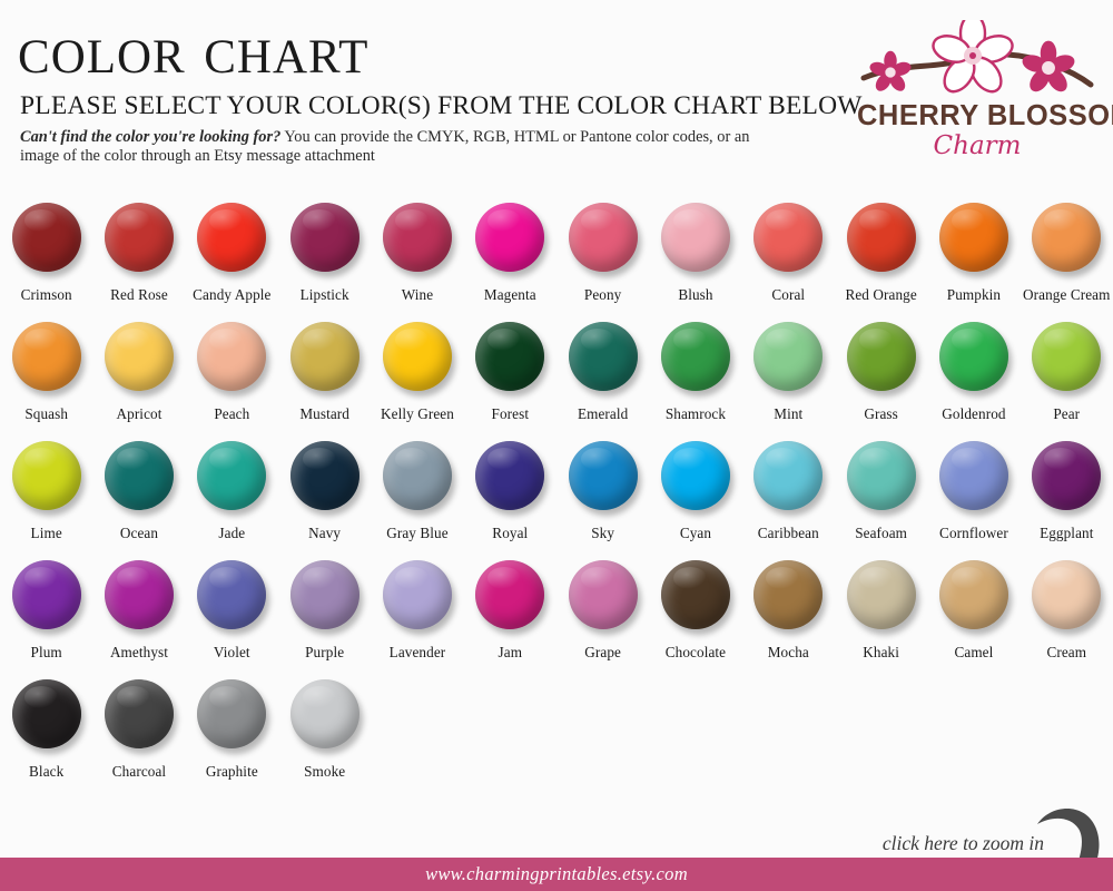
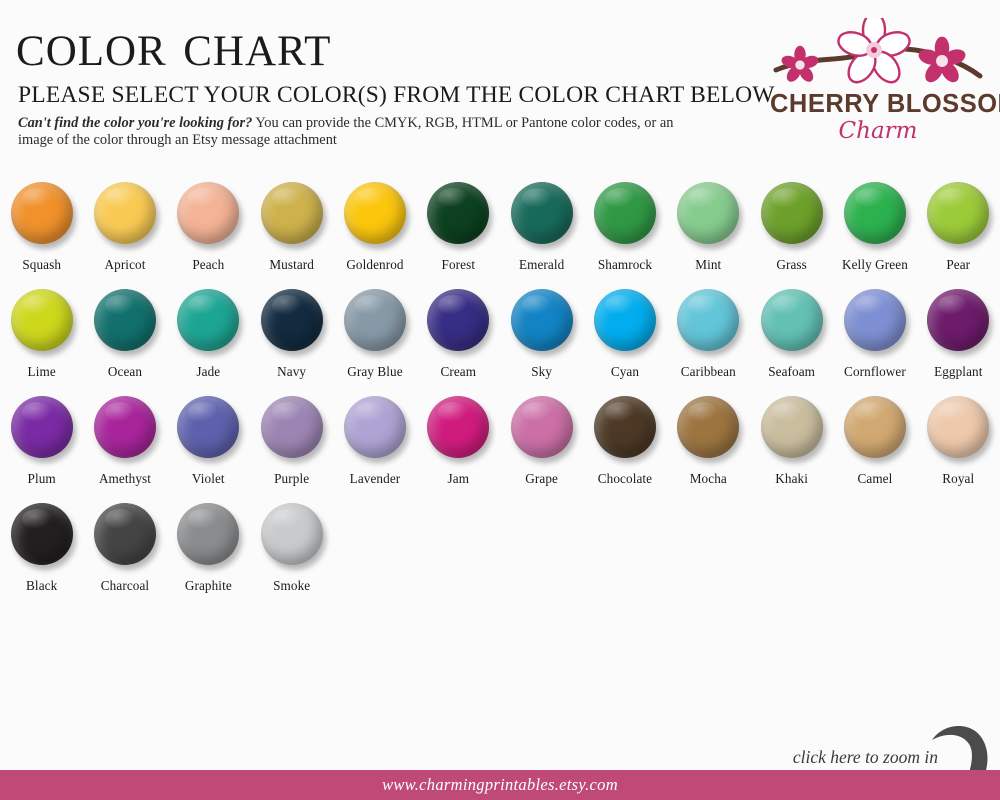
  color chart
  PLEASE SELECT YOUR COLOR(S) FROM THE COLOR CHART BELOW
  Can't find the color you're looking for? You can provide the CMYK, RGB, HTML or Pantone color codes, or an image of the color through an Etsy message attachment
  CHERRY BLOSSO
  Charm
- Crimson
- Red Rose
- Candy Apple
- Lipstick
- Wine
- Magenta
- Peony
- Blush
- Coral
- Red Orange
- Pumpkin
- Orange Cream
  Squash
  Apricot
  Peach
  Mustard
- Kelly Green
+ Goldenrod
  Forest
  Emerald
  Shamrock
  Mint
  Grass
- Goldenrod
+ Kelly Green
  Pear
  Lime
  Ocean
  Jade
  Navy
  Gray Blue
- Royal
+ Cream
  Sky
  Cyan
  Caribbean
  Seafoam
  Cornflower
  Eggplant
  Plum
  Amethyst
  Violet
  Purple
  Lavender
  Jam
  Grape
  Chocolate
  Mocha
  Khaki
  Camel
- Cream
+ Royal
  Black
  Charcoal
  Graphite
  Smoke
  click here to zoom in
  www.charmingprintables.etsy.com
